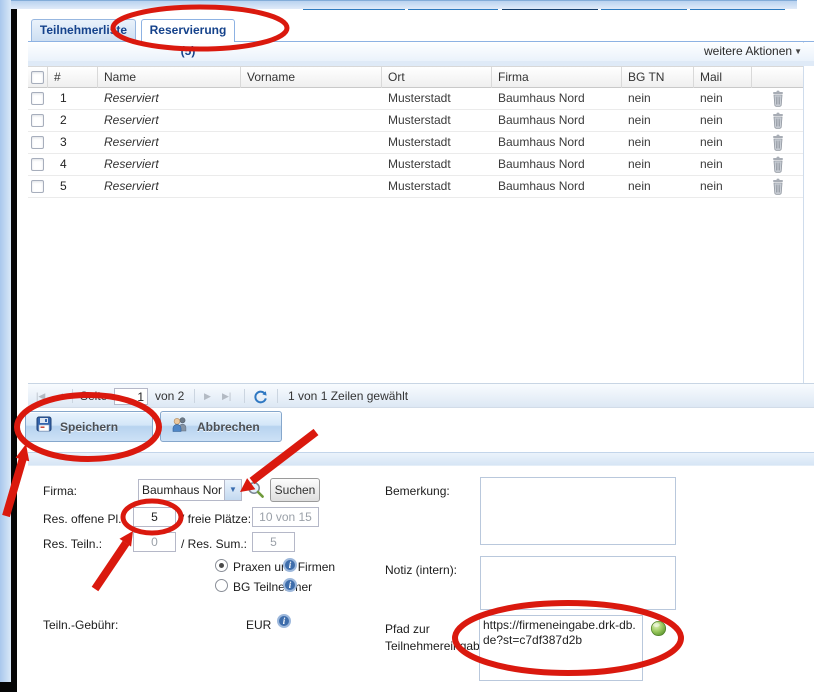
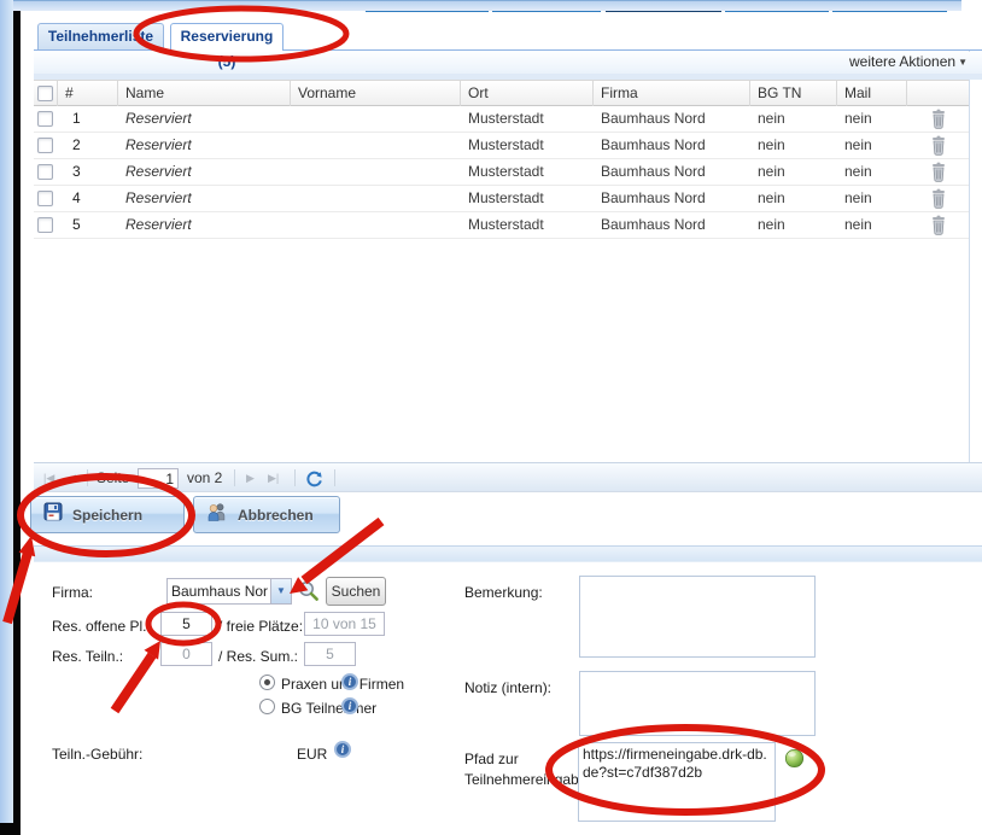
  Teilnehmerlite
  Reservierung
  weitere Aktionen ▼
  #
  Name
  Vorname
  Ort
  Firma
  BG TN
  Mail
  1
  Reserviert
  Musterstadt
  Baumhaus Nord
  nein
  nein
  2
  Reserviert
  Musterstadt
  Baumhaus Nord
  nein
  nein
  3
  Reserviert
  Musterstadt
  Baumhaus Nord
  nein
  nein
  4
  Reserviert
  Musterstadt
  Baumhaus Nord
  nein
  nein
  5
  Reserviert
  Musterstadt
  Baumhaus Nord
  nein
  nein
  |◀
  1
  von 2
  ▶
  ▶|
- 1 von 1 Zeilen gewählt
  Speichern
  Abbrechen
  Firma:
  Baumhaus Nor
  ▼
  Suchen
  Res. offene Pl.
  5
  freie Plätze:
  10 von 15
  Res. Teiln.:
  0
  / Res. Sum.:
  5
  Praxen u Firmen
  i
  BG Teilneer
  i
  Teiln.-Gebühr:
  EUR
  i
  Bemerkung:
  Notiz (intern):
  Pfad zur Teilnehmereigab
